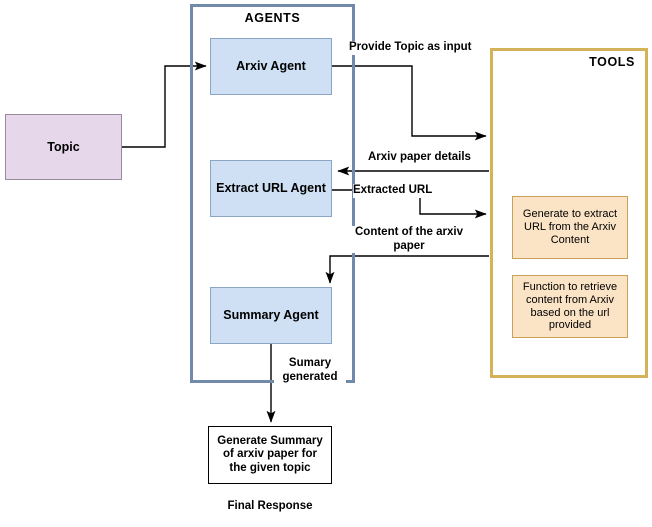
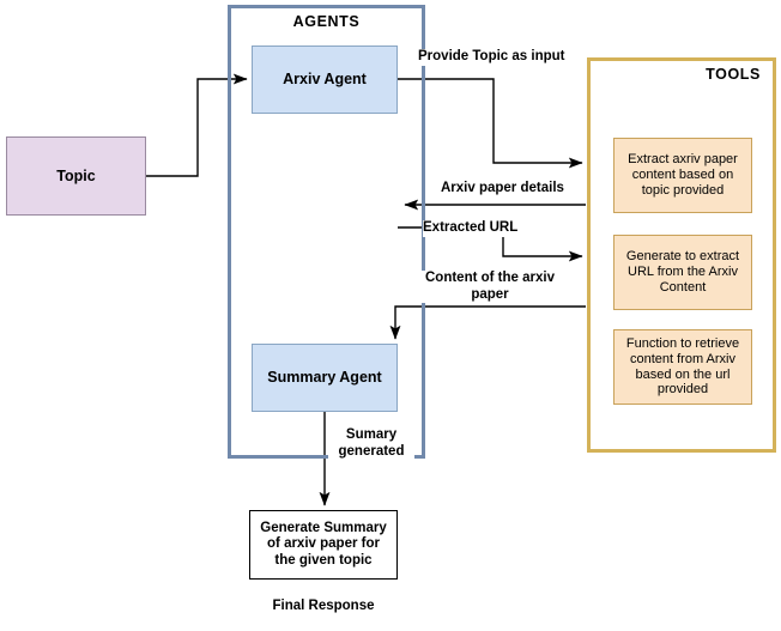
  AGENTS
  TOOLS
  Topic
  Arxiv Agent
- Extract URL Agent
  Summary Agent
  Generate Summary of arxiv paper for the given topic
  Final Response
+ Extract axriv paper content based on topic provided
  Generate to extract URL from the Arxiv Content
  Function to retrieve content from Arxiv based on the url provided
  Provide Topic as input
  Arxiv paper details
  Extracted URL
  Content of the arxiv paper
  Sumary generated
